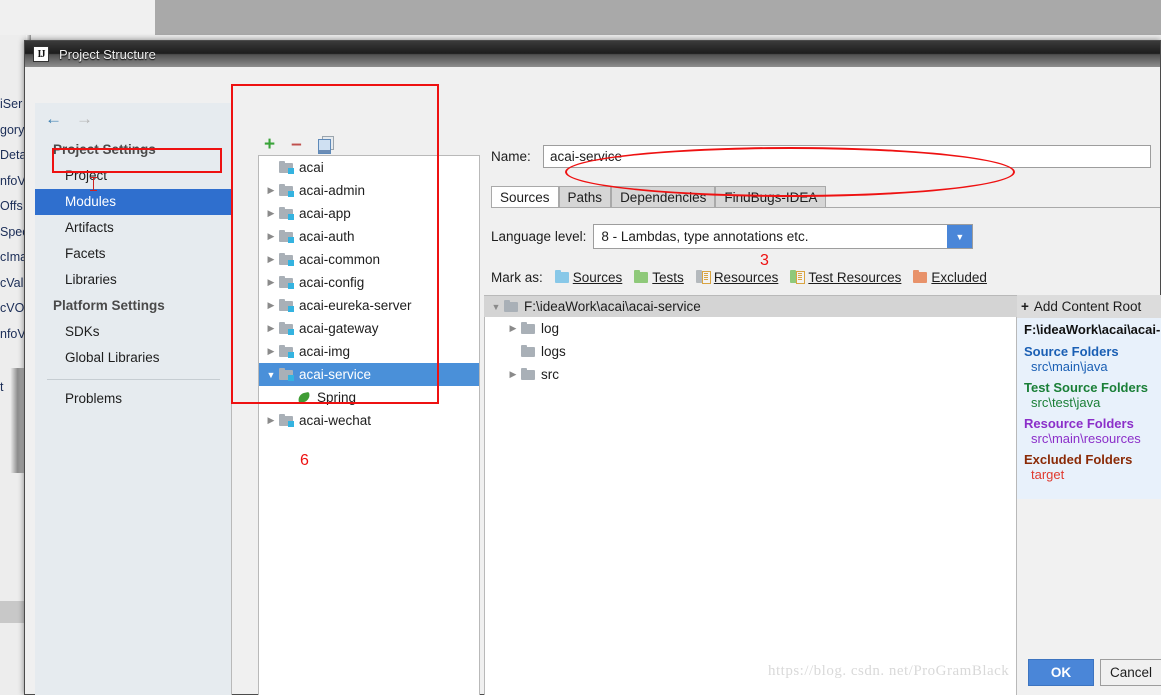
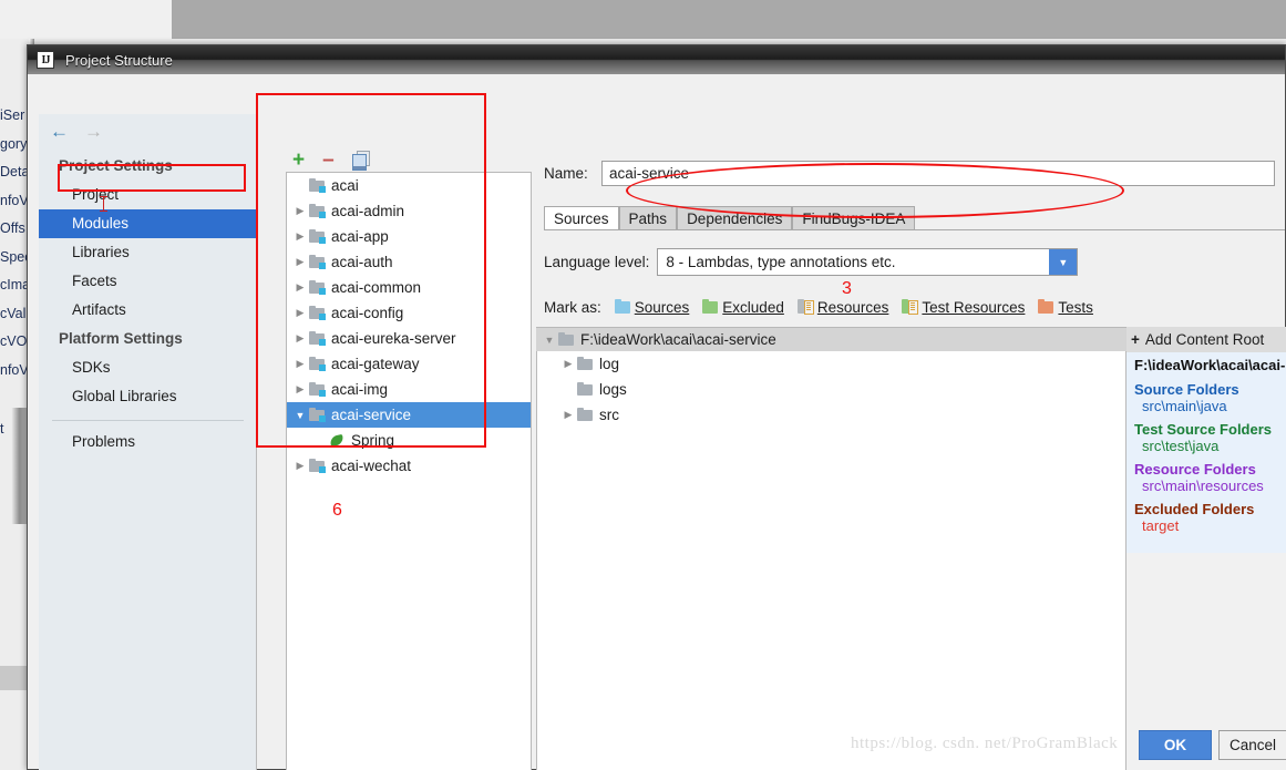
  iSer
  gory
  Deta
  nfoV
  Offs
  Spe
  cIm
  cVal
  cVO
  nfoV
  t
  IJ
  Project Structure
  ←
  →
  Project Settings
  Project
  Modules
- Artifacts
+ Libraries
  Facets
- Libraries
+ Artifacts
  Platform Settings
  SDKs
  Global Libraries
  Problems
  +
  –
  acai
  ▶
  acai-admin
  ▶
  acai-app
  ▶
  acai-auth
  ▶
  acai-common
  ▶
  acai-config
  ▶
  acai-eureka-server
  ▶
  acai-gateway
  ▶
  acai-img
  ▼
  acai-service
  Spring
  ▶
  acai-wechat
  Name:
  acai-service
  Sources
  Paths
  Dependencies
  FindBugs-IDEA
  Language level:
  8 - Lambdas, type annotations etc.
  ▼
  Mark as:
  Sources
- Tests
+ Excluded
  Resources
  Test Resources
- Excluded
+ Tests
  ▼
  F:\ideaWork\acai\acai-service
  ▶
  log
  logs
  ▶
  src
  +
  Add Content Root
  F:\ideaWork\acai\acai-
  Source Folders
  src\main\java
  Test Source Folders
  src\test\java
  Resource Folders
  src\main\resources
  Excluded Folders
  target
  https://blog. csdn. net/ProGramBlack
  OK
  Cancel
  6
  3
